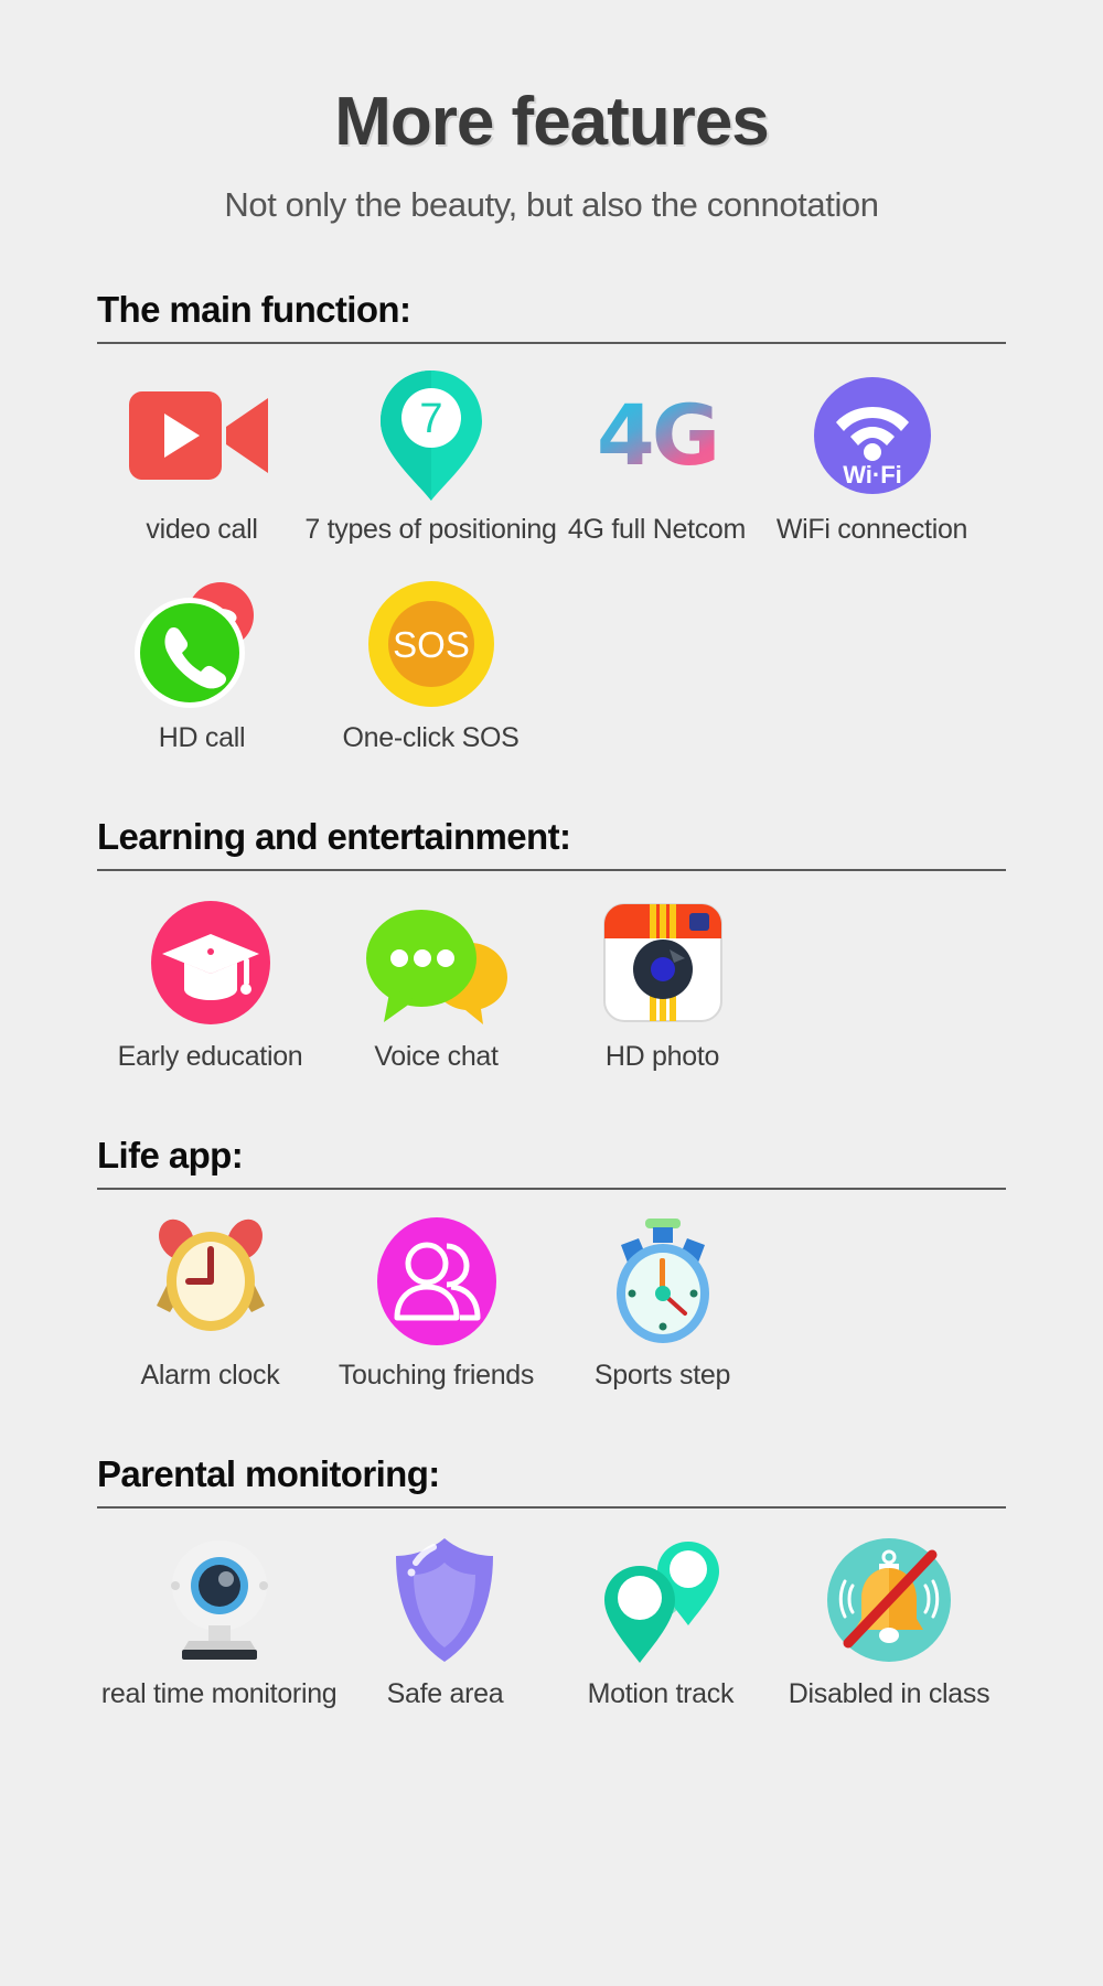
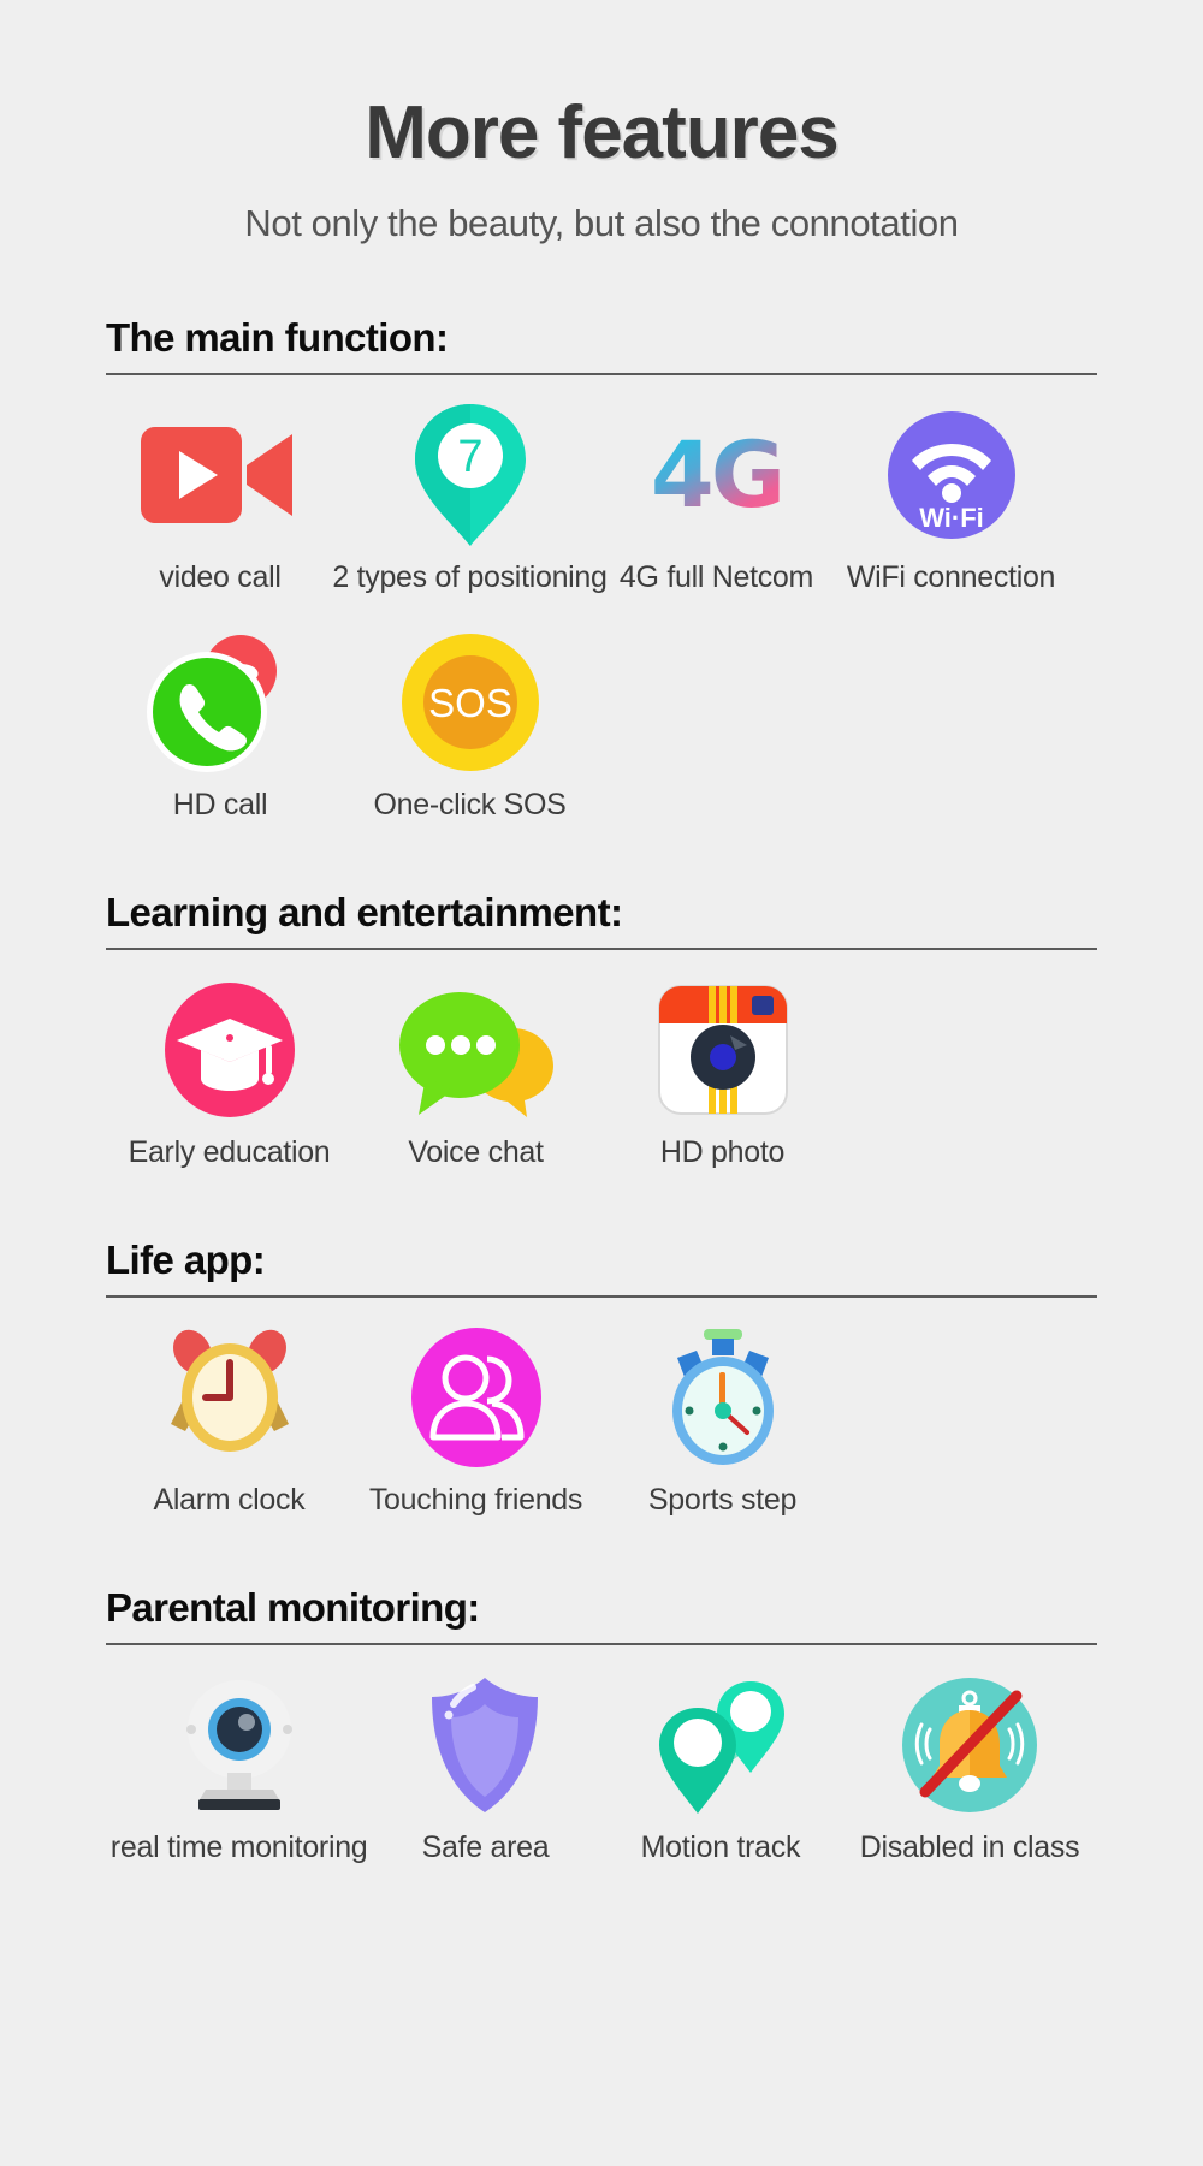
  More features
  Not only the beauty, but also the connotation
  The main function:
  video call
  7
- 7 types of positioning
+ 2 types of positioning
  4G
  4G full Netcom
  Wi·Fi
  WiFi connection
  HD call
  SOS
  One-click SOS
  Learning and entertainment:
  Early education
  Voice chat
  HD photo
  Life app:
  Alarm clock
  Touching friends
  Sports step
  Parental monitoring:
  real time monitoring
  Safe area
  Motion track
  Disabled in class
